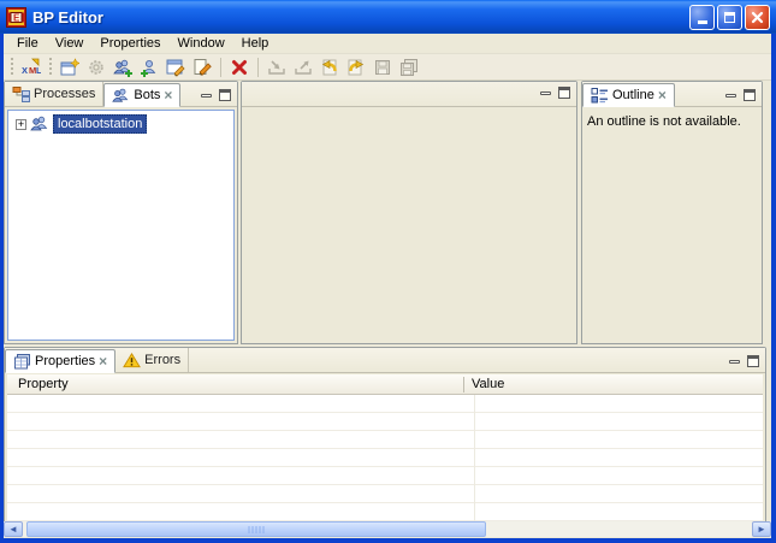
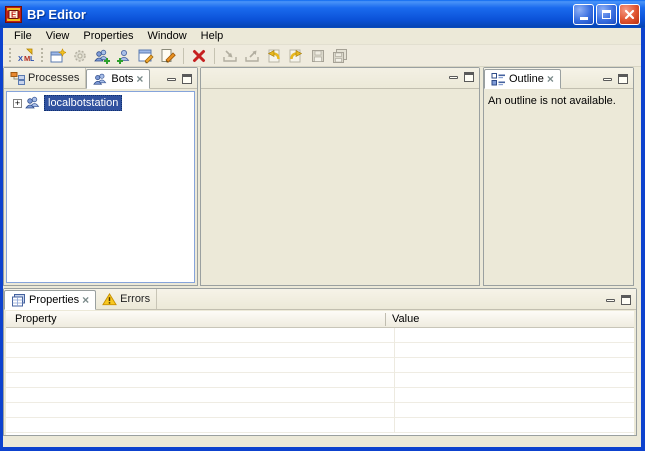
  E
  BP Editor
  File
  View
  Properties
  Window
  Help
  X
  M
  L
  Processes
  Bots
  ×
  +
  localbotstation
  Outline
  ×
  An outline is not available.
  Properties
  ×
  Errors
  Property
  Value
- ◄
- ►
